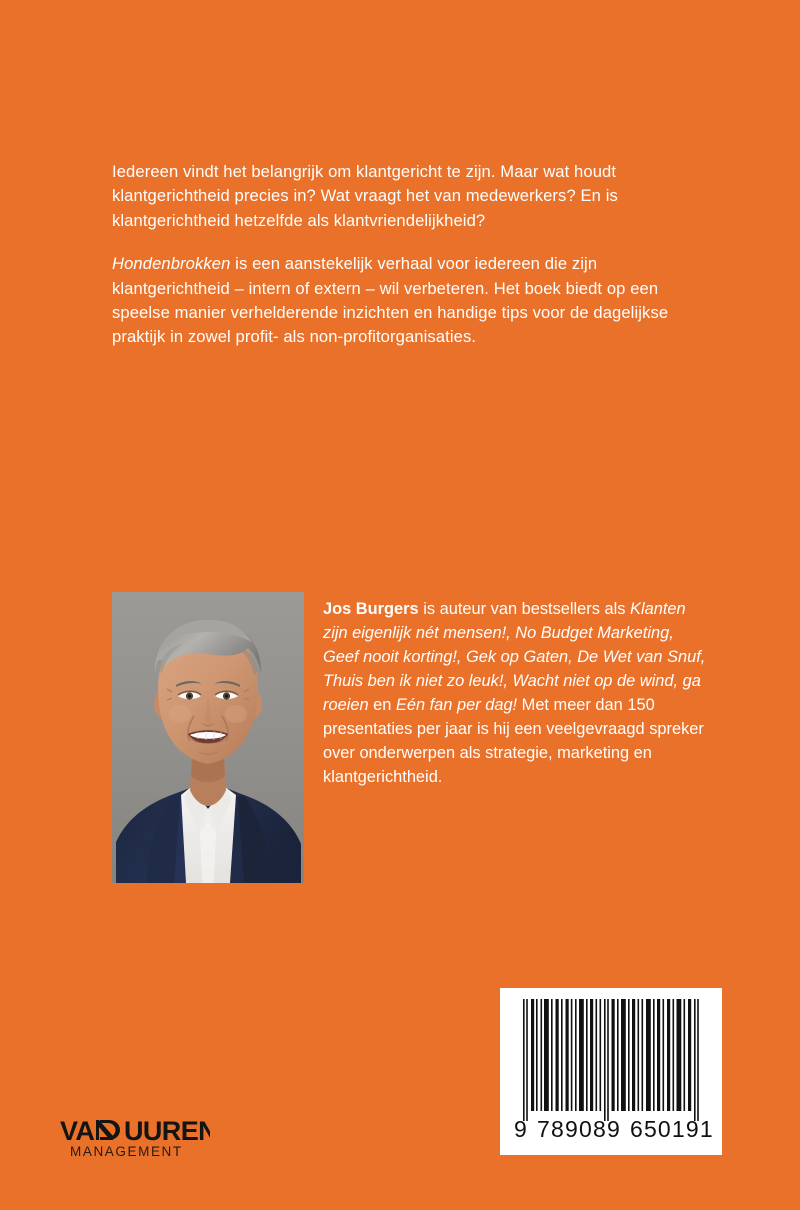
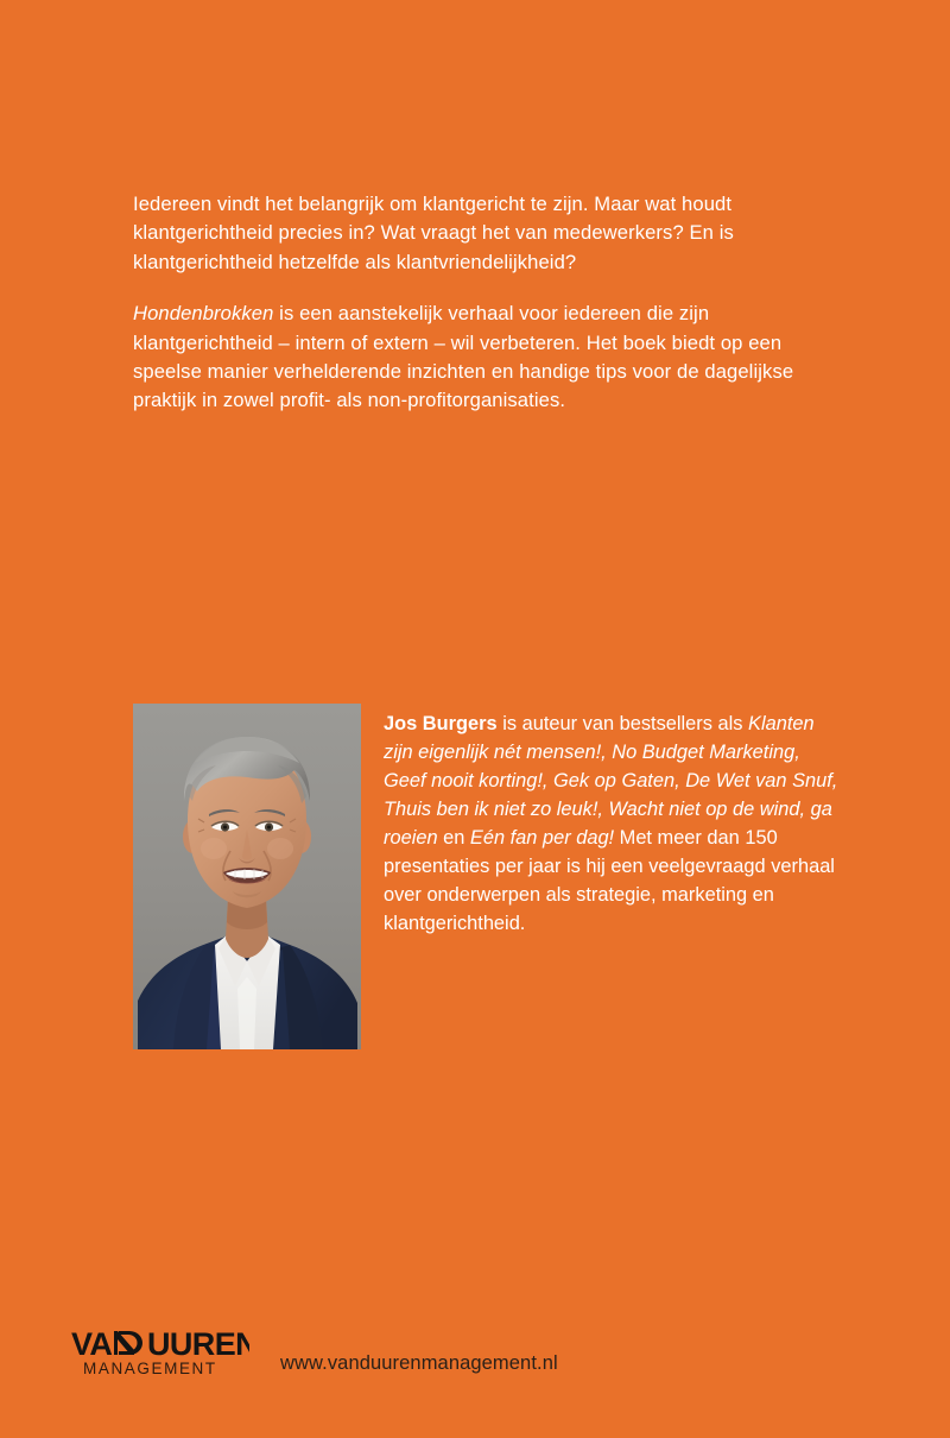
  Iedereen vindt het belangrijk om klantgericht te zijn. Maar wat houdt klantgerichtheid precies in? Wat vraagt het van medewerkers? En is klantgerichtheid hetzelfde als klantvriendelijkheid?
  Hondenbrokken is een aanstekelijk verhaal voor iedereen die zijn klantgerichtheid – intern of extern – wil verbeteren. Het boek biedt op een speelse manier verhelderende inzichten en handige tips voor de dagelijkse praktijk in zowel profit- als non-profitorganisaties.
- Jos Burgers is auteur van bestsellers als Klanten zijn eigenlijk nét mensen!, No Budget Marketing, Geef nooit korting!, Gek op Gaten, De Wet van Snuf, Thuis ben ik niet zo leuk!, Wacht niet op de wind, ga roeien en Eén fan per dag! Met meer dan 150 presentaties per jaar is hij een veelgevraagd spreker over onderwerpen als strategie, marketing en klantgerichtheid.
+ Jos Burgers is auteur van bestsellers als Klanten zijn eigenlijk nét mensen!, No Budget Marketing, Geef nooit korting!, Gek op Gaten, De Wet van Snuf, Thuis ben ik niet zo leuk!, Wacht niet op de wind, ga roeien en Eén fan per dag! Met meer dan 150 presentaties per jaar is hij een veelgevraagd verhaal over onderwerpen als strategie, marketing en klantgerichtheid.
- 9
- 789089
- 650191
  VA
  UUREN
  MANAGEMENT
+ www.vanduurenmanagement.nl
